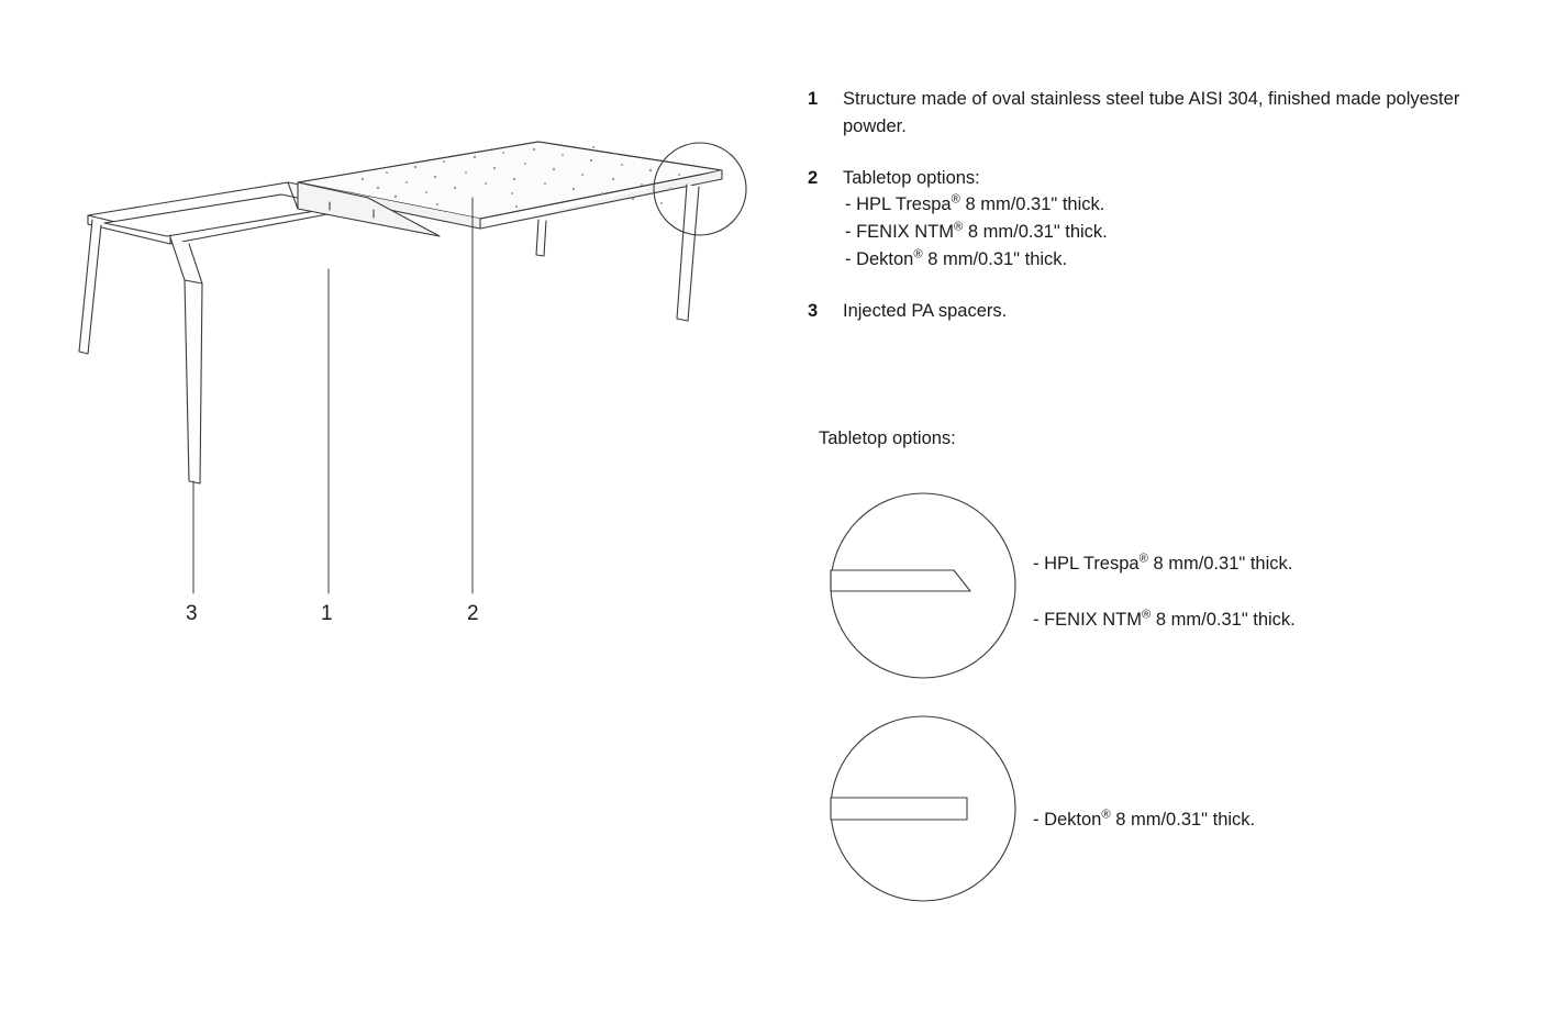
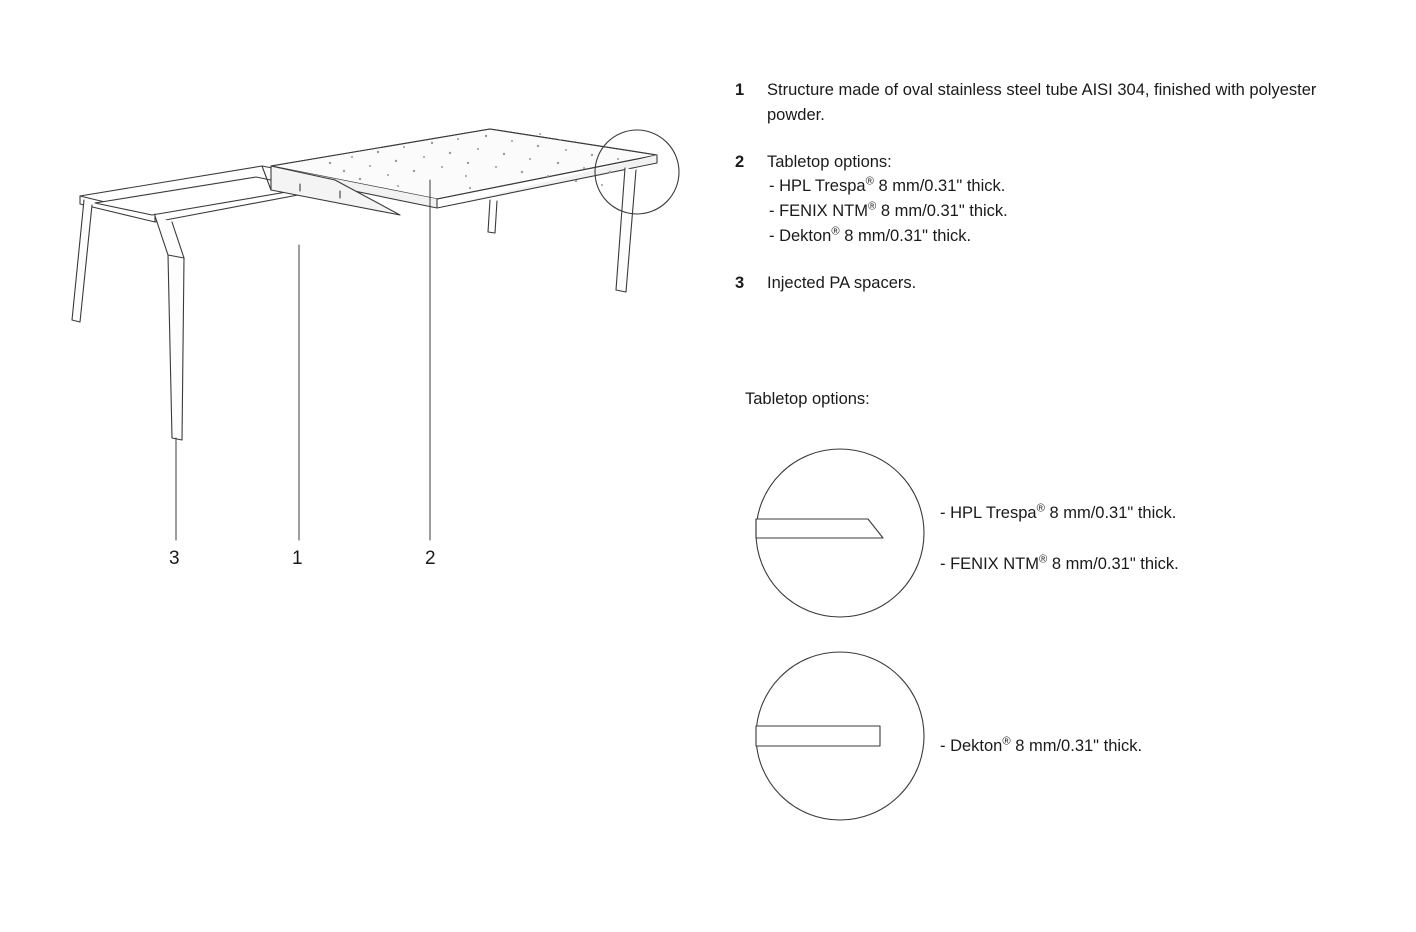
  3
  1
  2
  1
- Structure made of oval stainless steel tube AISI 304, finished made polyester powder.
+ Structure made of oval stainless steel tube AISI 304, finished with polyester powder.
  2
  Tabletop options:
  - HPL Trespa® 8 mm/0.31" thick.
  - FENIX NTM® 8 mm/0.31" thick.
  - Dekton® 8 mm/0.31" thick.
  3
  Injected PA spacers.
  Tabletop options:
  - HPL Trespa® 8 mm/0.31" thick.
  - FENIX NTM® 8 mm/0.31" thick.
  - Dekton® 8 mm/0.31" thick.
